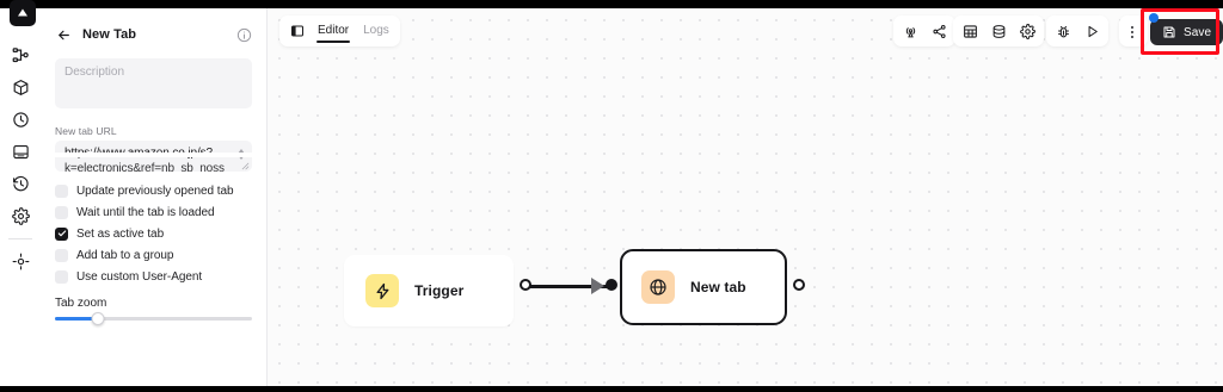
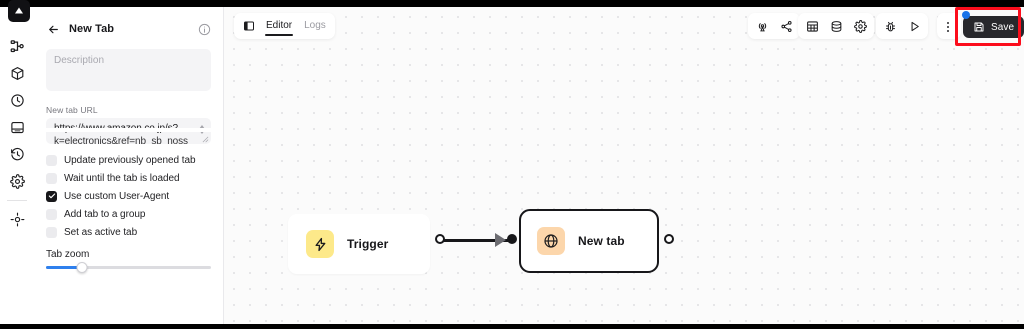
  New Tab
  Description
  New tab URL
  k=electronics&ref=nb_sb_noss
  Update previously opened tab
  Wait until the tab is loaded
- Set as active tab
+ Use custom User-Agent
  Add tab to a group
- Use custom User-Agent
+ Set as active tab
  Tab zoom
  Editor
  Logs
  Trigger
  New tab
  Save
